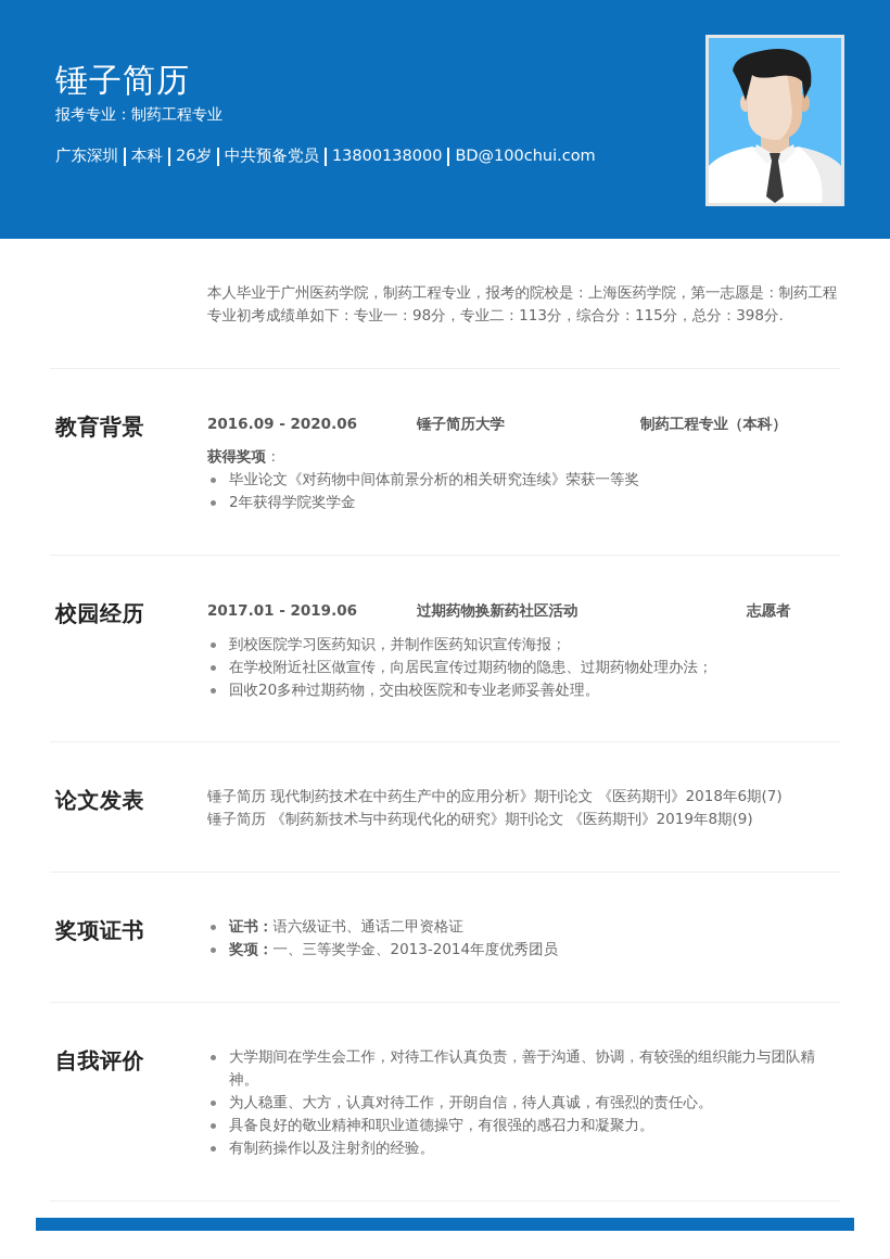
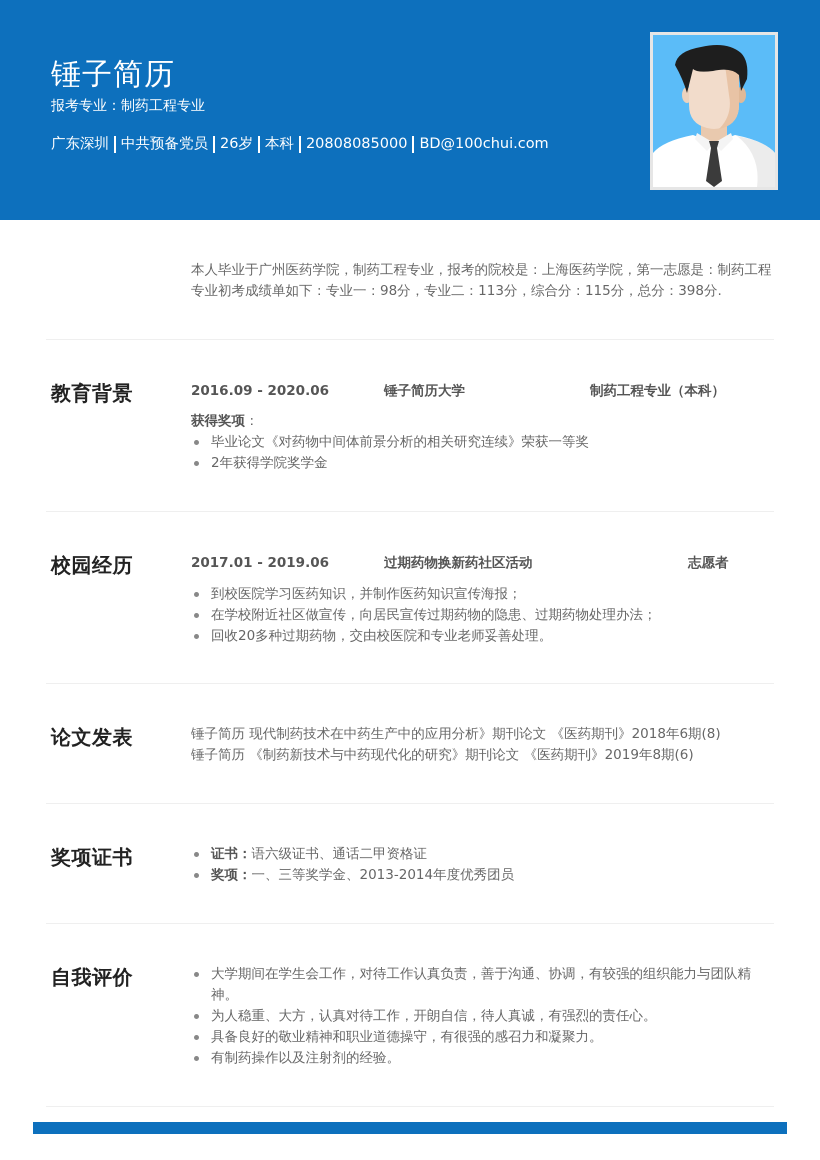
  锤子简历
  报考专业：制药工程专业
  广东深圳
- 本科
+ 中共预备党员
  26岁
- 中共预备党员
+ 本科
- 13800138000
+ 20808085000
  BD@100chui.com
  本人毕业于广州医药学院，制药工程专业，报考的院校是：上海医药学院，第一志愿是：制药工程专业初考成绩单如下：专业一：98分，专业二：113分，综合分：115分，总分：398分.
  教育背景
  2016.09 - 2020.06
  锤子简历大学
  制药工程专业（本科）
  获得奖项：
  毕业论文《对药物中间体前景分析的相关研究连续》荣获一等奖
  2年获得学院奖学金
  校园经历
  2017.01 - 2019.06
  过期药物换新药社区活动
  志愿者
  到校医院学习医药知识，并制作医药知识宣传海报；
  在学校附近社区做宣传，向居民宣传过期药物的隐患、过期药物处理办法；
  回收20多种过期药物，交由校医院和专业老师妥善处理。
  论文发表
- 锤子简历 现代制药技术在中药生产中的应用分析》期刊论文 《医药期刊》2018年6期(7)
+ 锤子简历 现代制药技术在中药生产中的应用分析》期刊论文 《医药期刊》2018年6期(8)
- 锤子简历 《制药新技术与中药现代化的研究》期刊论文 《医药期刊》2019年8期(9)
+ 锤子简历 《制药新技术与中药现代化的研究》期刊论文 《医药期刊》2019年8期(6)
  奖项证书
  证书：语六级证书、通话二甲资格证
  奖项：一、三等奖学金、2013-2014年度优秀团员
  自我评价
  大学期间在学生会工作，对待工作认真负责，善于沟通、协调，有较强的组织能力与团队精神。
  为人稳重、大方，认真对待工作，开朗自信，待人真诚，有强烈的责任心。
  具备良好的敬业精神和职业道德操守，有很强的感召力和凝聚力。
  有制药操作以及注射剂的经验。
